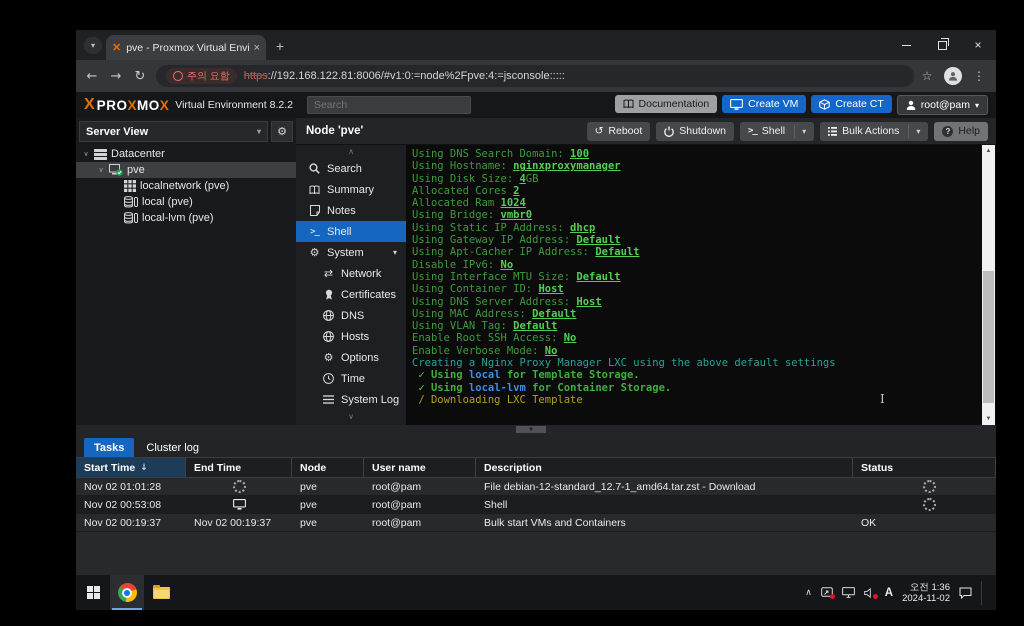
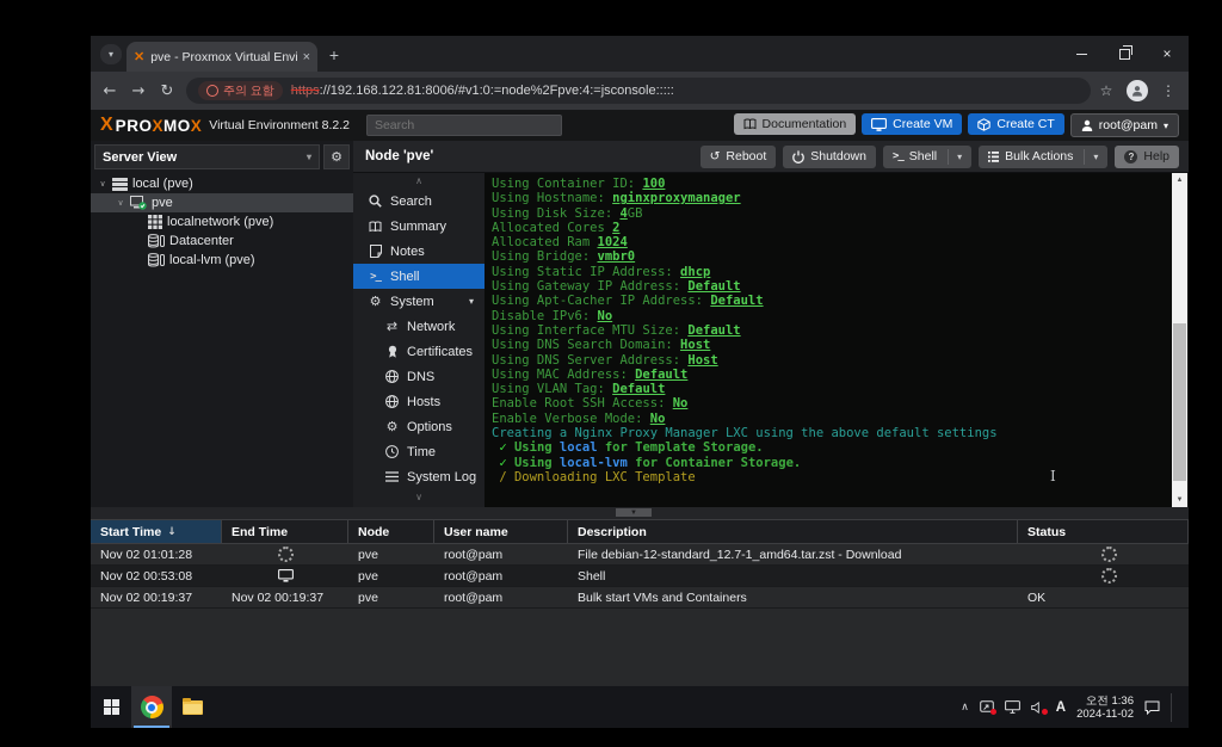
  ▾
  ✕
  pve - Proxmox Virtual Envi
  ×
  +
  ×
  ←
  →
  ↻
  주의 요함
  https://192.168.122.81:8006/#v1:0:=node%2Fpve:4:=jsconsole:::::
  ☆
  ⋮
  X
  PROXMOX
  Virtual Environment 8.2.2
  Search
  Documentation
  Create VM
  Create CT
  root@pam
  ▾
  Server View
  ▾
  ⚙
- Datacenter
+ local (pve)
  pve
  localnetwork (pve)
- local (pve)
+ Datacenter
  local-lvm (pve)
  Node 'pve'
  ↺
  Reboot
  Shutdown
  >_
  Shell
  ▾
  Bulk Actions
  ▾
  ?
  Help
  ∧
  Search
  Summary
  Notes
  >_
  Shell
  ⚙
  System
  ▾
  ⇄
  Network
  Certificates
  DNS
  Hosts
  ⚙
  Options
  Time
  System Log
  ∨
- Using DNS Search Domain: 100
+ Using Container ID: 100
  Using Hostname: nginxproxymanager
  Using Disk Size: 4GB
  Allocated Cores 2
  Allocated Ram 1024
  Using Bridge: vmbr0
  Using Static IP Address: dhcp
  Using Gateway IP Address: Default
  Using Apt-Cacher IP Address: Default
  Disable IPv6: No
  Using Interface MTU Size: Default
- Using Container ID: Host
+ Using DNS Search Domain: Host
  Using DNS Server Address: Host
  Using MAC Address: Default
  Using VLAN Tag: Default
  Enable Root SSH Access: No
  Enable Verbose Mode: No
  Creating a Nginx Proxy Manager LXC using the above default settings
  ✓ Using local for Template Storage.
  ✓ Using local-lvm for Container Storage.
  / Downloading LXC Template
  I
- Tasks
- Cluster log
  Start Time
  ↓
  End Time
  Node
  User name
  Description
  Status
  Nov 02 01:01:28
  pve
  root@pam
  File debian-12-standard_12.7-1_amd64.tar.zst - Download
  Nov 02 00:53:08
  pve
  root@pam
  Shell
  Nov 02 00:19:37
  Nov 02 00:19:37
  pve
  root@pam
  Bulk start VMs and Containers
  OK
  ∧
  A
  오전 1:36
  2024-11-02
